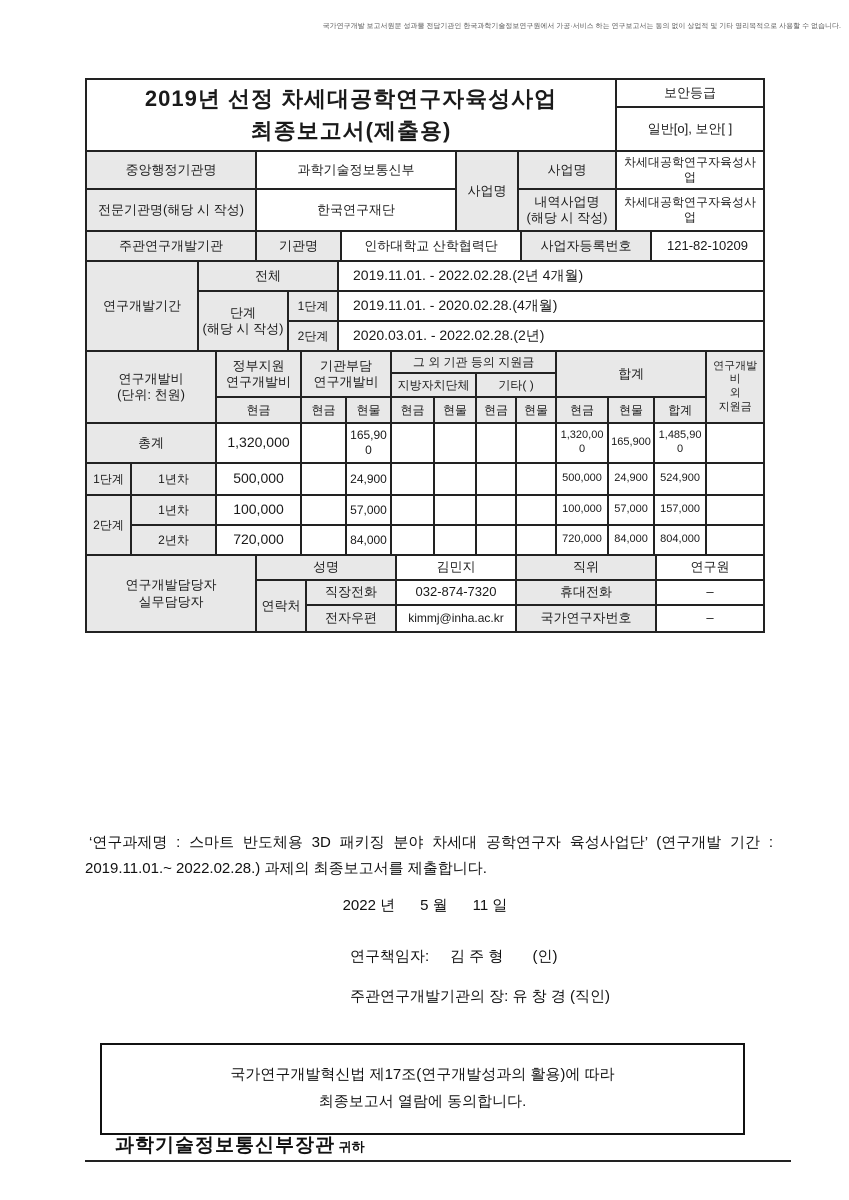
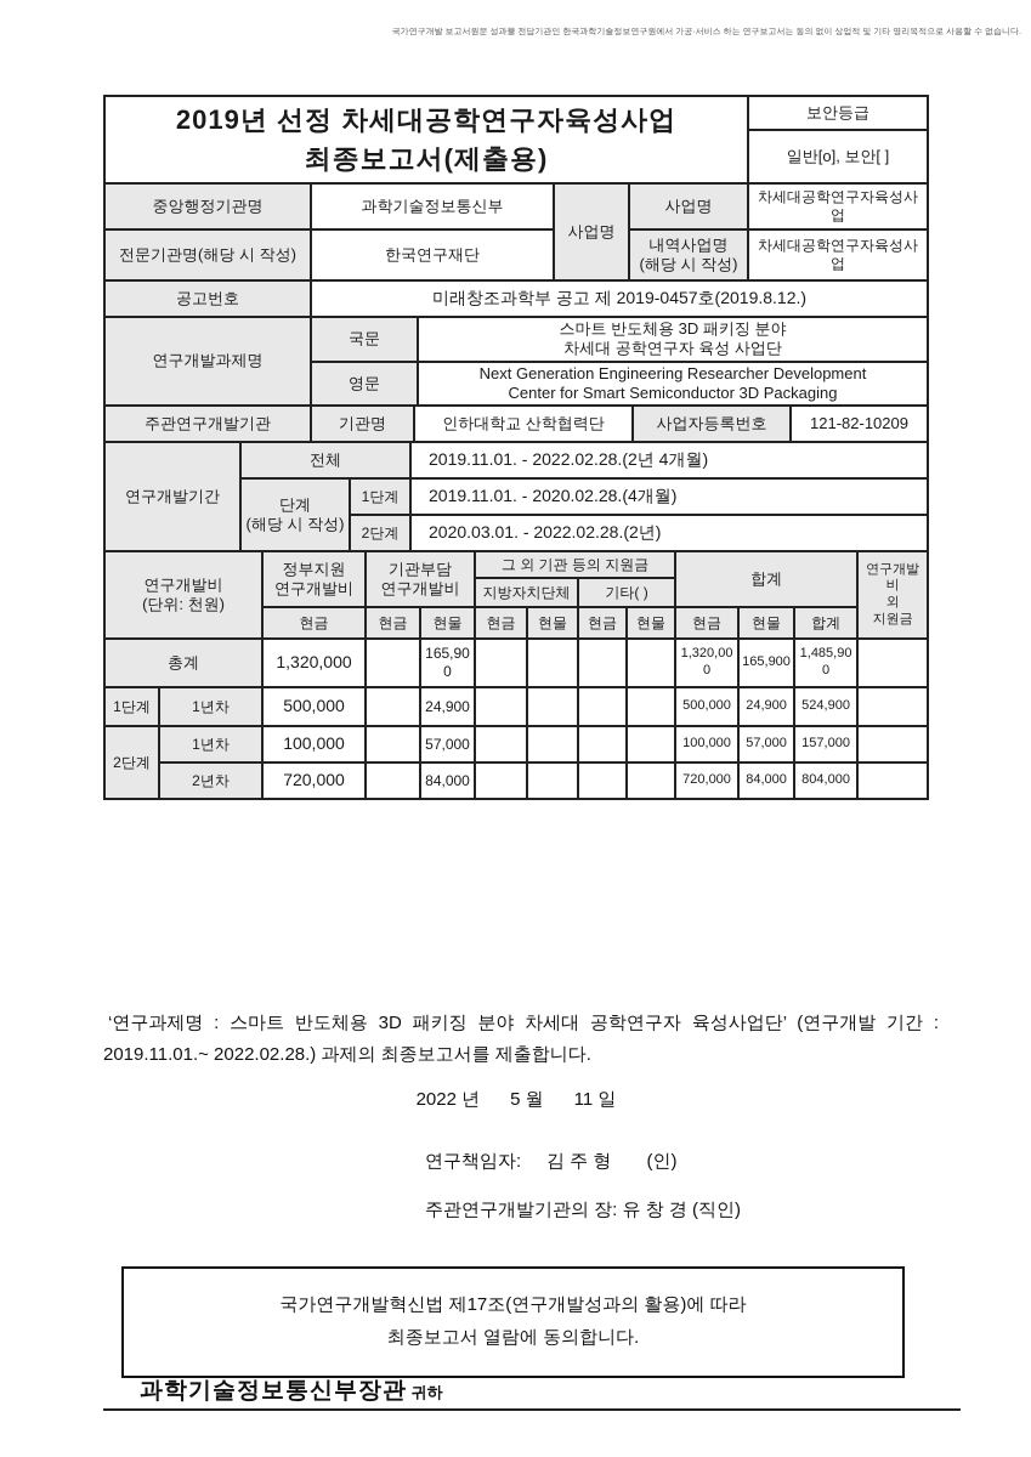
  2019년 선정 차세대공학연구자육성사업 최종보고서(제출용)	보안등급
  일반[o], 보안[ ]
  중앙행정기관명	과학기술정보통신부	사업명	사업명	차세대공학연구자육성사업
  전문기관명(해당 시 작성)	한국연구재단	내역사업명 (해당 시 작성)	차세대공학연구자육성사업
+ 공고번호	미래창조과학부 공고 제 2019-0457호(2019.8.12.)
+ 연구개발과제명	국문	스마트 반도체용 3D 패키징 분야 차세대 공학연구자 육성 사업단
+ 영문	Next Generation Engineering Researcher Development Center for Smart Semiconductor 3D Packaging
  주관연구개발기관	기관명	인하대학교 산학협력단	사업자등록번호	121-82-10209
  연구개발기간	전체	2019.11.01. - 2022.02.28.(2년 4개월)
  단계 (해당 시 작성)	1단계	2019.11.01. - 2020.02.28.(4개월)
  2단계	2020.03.01. - 2022.02.28.(2년)
  연구개발비 (단위: 천원)	정부지원 연구개발비	기관부담 연구개발비	그 외 기관 등의 지원금	합계	연구개발비 외 지원금
  지방자치단체	기타( )
  현금	현금	현물	현금	현물	현금	현물	현금	현물	합계
  총계	1,320,000		165,900					1,320,000	165,900	1,485,900
  1단계	1년차	500,000		24,900					500,000	24,900	524,900
  2단계	1년차	100,000		57,000					100,000	57,000	157,000
  2년차	720,000		84,000					720,000	84,000	804,000
- 연구개발담당자 실무담당자	성명	김민지	직위	연구원
- 연락처	직장전화	032-874-7320	휴대전화	–
- 전자우편	kimmj@inha.ac.kr	국가연구자번호	–
  ‘연구과제명 : 스마트 반도체용 3D 패키징 분야 차세대 공학연구자 육성사업단’ (연구개발 기간 : 2019.11.01.~ 2022.02.28.) 과제의 최종보고서를 제출합니다.
  2022 년 5 월 11 일
  연구책임자: 김 주 형 (인)
  주관연구개발기관의 장: 유 창 경 (직인)
  국가연구개발혁신법 제17조(연구개발성과의 활용)에 따라
  최종보고서 열람에 동의합니다.
  과학기술정보통신부장관 귀하
